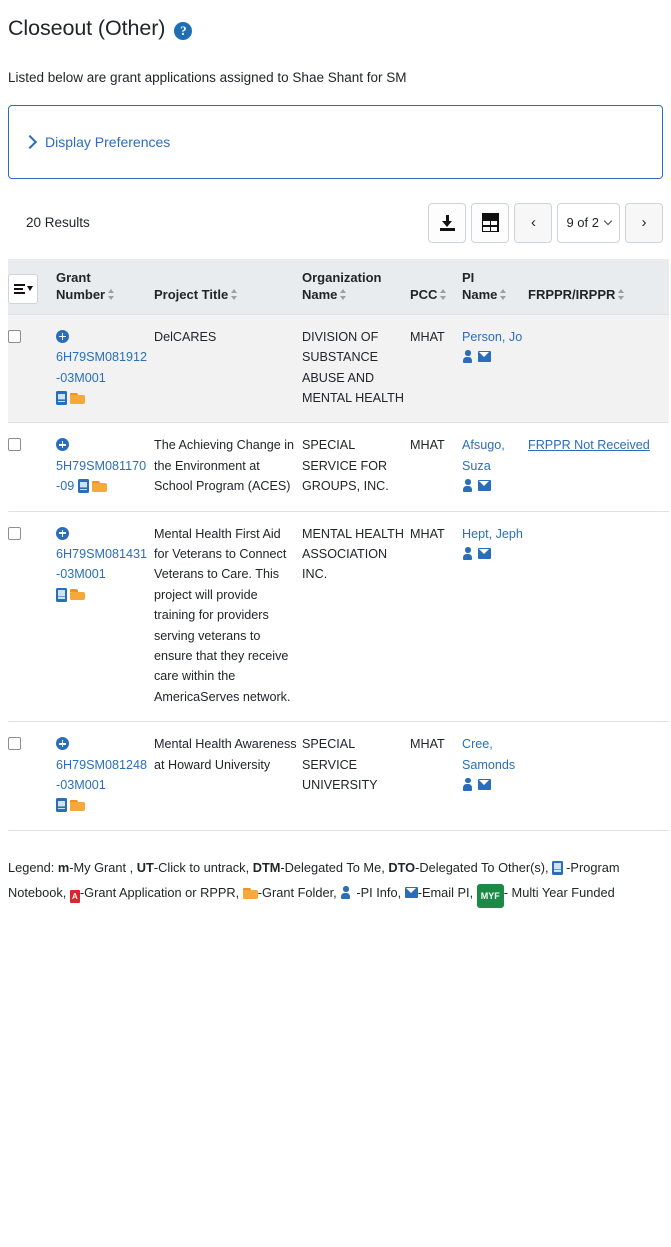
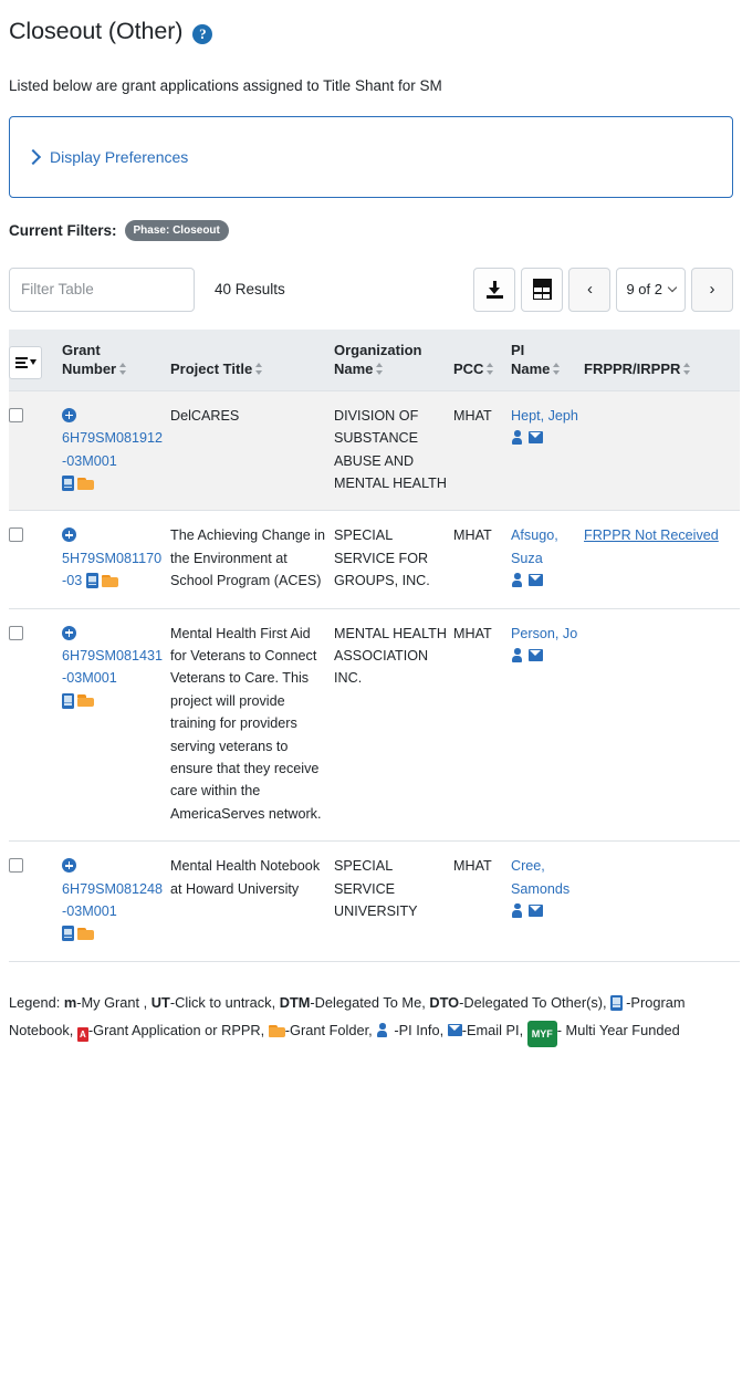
  Closeout (Other)
  ?
- Listed below are grant applications assigned to Shae Shant for SM
+ Listed below are grant applications assigned to Title Shant for SM
  Display Preferences
+ Current Filters:
+ Phase: Closeout
+ Filter Table
- 20 Results
+ 40 Results
  ‹
  9 of 2
  ›
  	Grant Number	Project Title	Organization Name	PCC	PI Name	FRPPR/IRPPR
- 	6H79SM081912-03M001	DelCARES	DIVISION OF SUBSTANCE ABUSE AND MENTAL HEALTH	MHAT	Person, Jo
+ 	6H79SM081912-03M001	DelCARES	DIVISION OF SUBSTANCE ABUSE AND MENTAL HEALTH	MHAT	Hept, Jeph
- 	5H79SM081170-09	The Achieving Change in the Environment at School Program (ACES)	SPECIAL SERVICE FOR GROUPS, INC.	MHAT	Afsugo, Suza	FRPPR Not Received
+ 	5H79SM081170-03	The Achieving Change in the Environment at School Program (ACES)	SPECIAL SERVICE FOR GROUPS, INC.	MHAT	Afsugo, Suza	FRPPR Not Received
- 	6H79SM081431-03M001	Mental Health First Aid for Veterans to Connect Veterans to Care. This project will provide training for providers serving veterans to ensure that they receive care within the AmericaServes network.	MENTAL HEALTH ASSOCIATION INC.	MHAT	Hept, Jeph
+ 	6H79SM081431-03M001	Mental Health First Aid for Veterans to Connect Veterans to Care. This project will provide training for providers serving veterans to ensure that they receive care within the AmericaServes network.	MENTAL HEALTH ASSOCIATION INC.	MHAT	Person, Jo
- 	6H79SM081248-03M001	Mental Health Awareness at Howard University	SPECIAL SERVICE UNIVERSITY	MHAT	Cree, Samonds
+ 	6H79SM081248-03M001	Mental Health Notebook at Howard University	SPECIAL SERVICE UNIVERSITY	MHAT	Cree, Samonds
  Legend: m-My Grant , UT-Click to untrack, DTM-Delegated To Me, DTO-Delegated To Other(s), -Program Notebook, A -Grant Application or RPPR, -Grant Folder, -PI Info, -Email PI, MYF - Multi Year Funded
